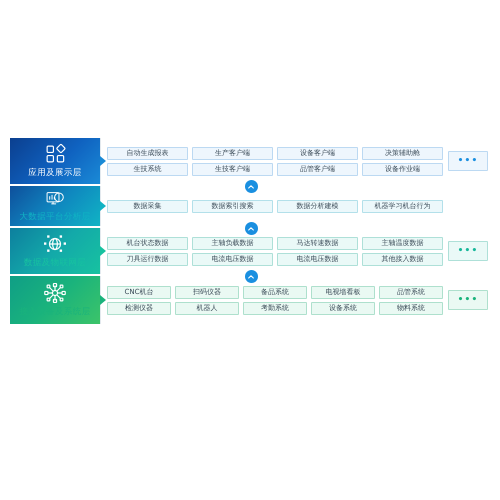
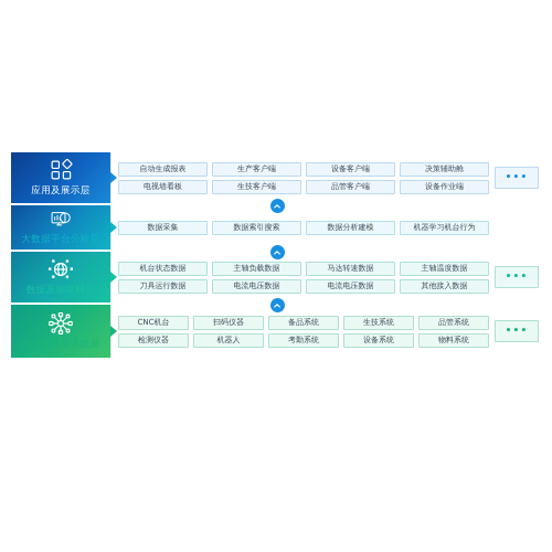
  应用及展示层
  自动生成报表
  生产客户端
  设备客户端
  决策辅助舱
- 生技系统
+ 电视墙看板
  生技客户端
  品管客户端
  设备作业端
  •••
  大数据平台分析层
  数据采集
  数据索引搜索
  数据分析建模
  机器学习机台行为
  数据及物联网层
  机台状态数据
  主轴负载数据
  马达转速数据
  主轴温度数据
  刀具运行数据
  电流电压数据
  电流电压数据
  其他接入数据
  •••
  接入设备及系统层
  CNC机台
  扫码仪器
  备品系统
- 电视墙看板
+ 生技系统
  品管系统
  检测仪器
  机器人
  考勤系统
  设备系统
  物料系统
  •••
